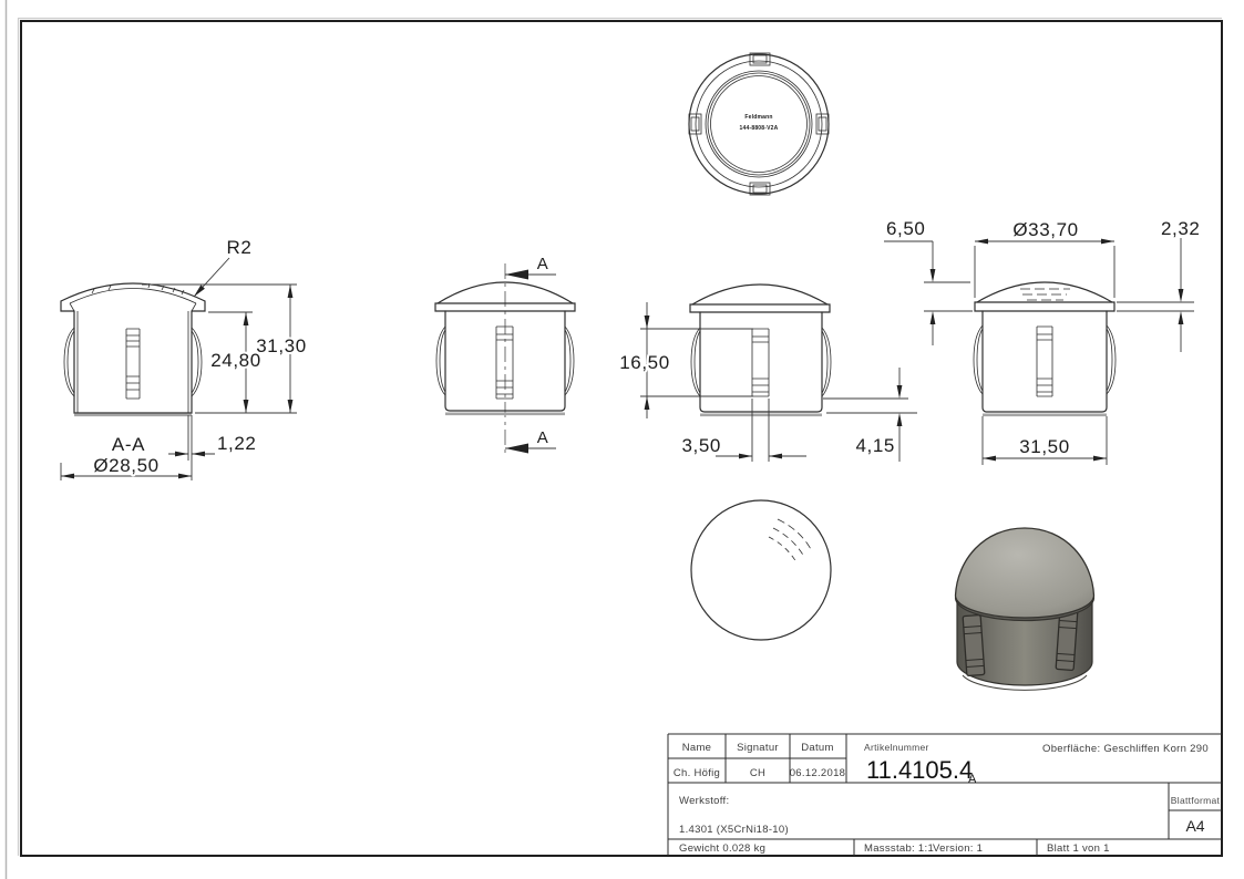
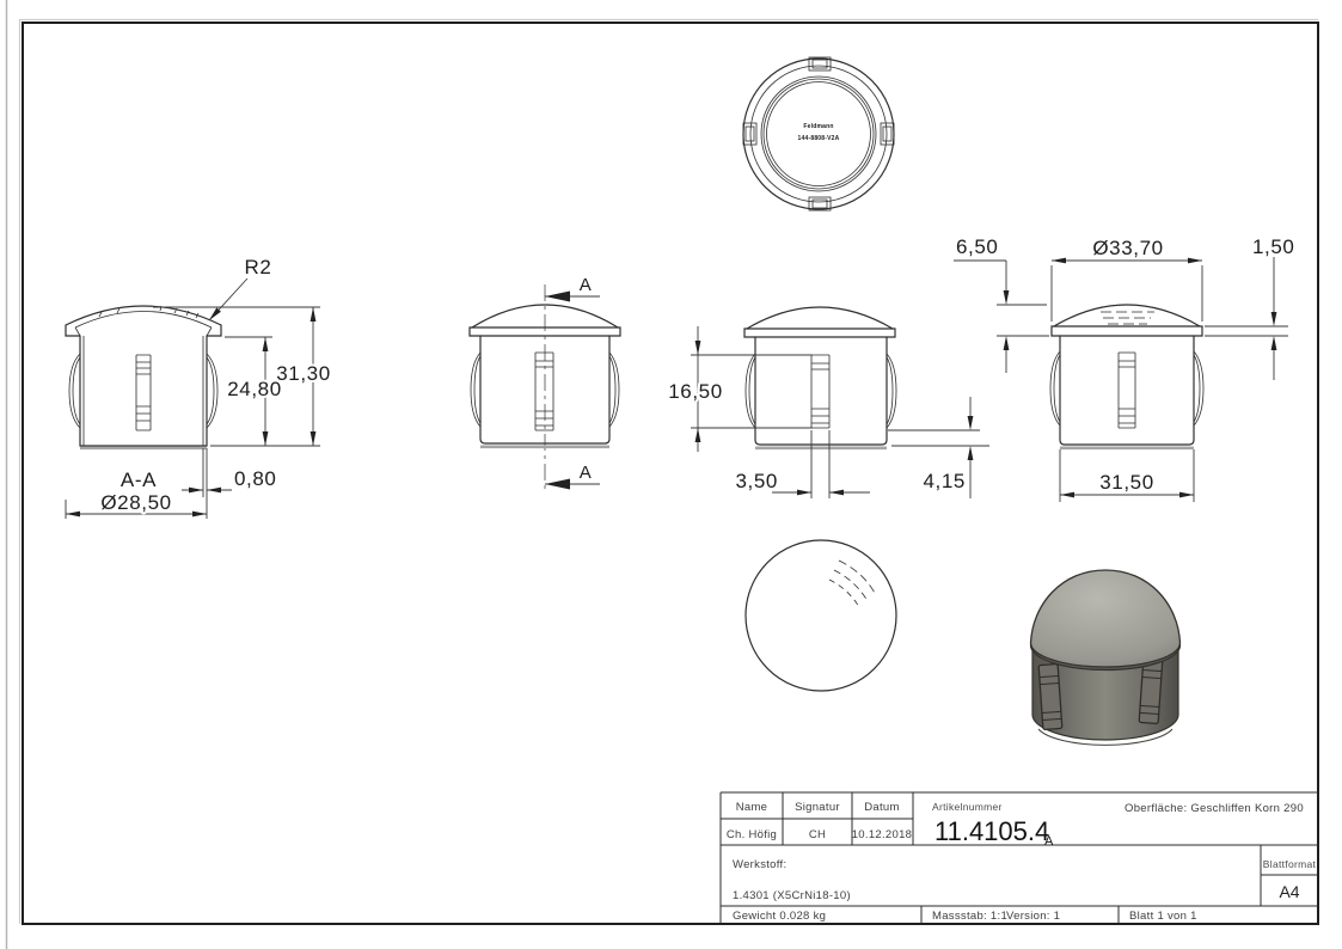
  R2
  24,80
  31,30
  A-A
- 1,22
+ 0,80
  Ø28,50
  A
  A
  16,50
  3,50
  4,15
  6,50
  Ø33,70
- 2,32
+ 1,50
  31,50
  Name
  Signatur
  Datum
  Ch. Höfig
  CH
- 06.12.2018
+ 10.12.2018
  Artikelnummer
  11.4105.4
  A
  Oberfläche: Geschliffen Korn 290
  Werkstoff:
  1.4301 (X5CrNi18-10)
  Blattformat
  A4
  Gewicht 0.028 kg
  Massstab: 1:1
  Version: 1
  Blatt 1 von 1
